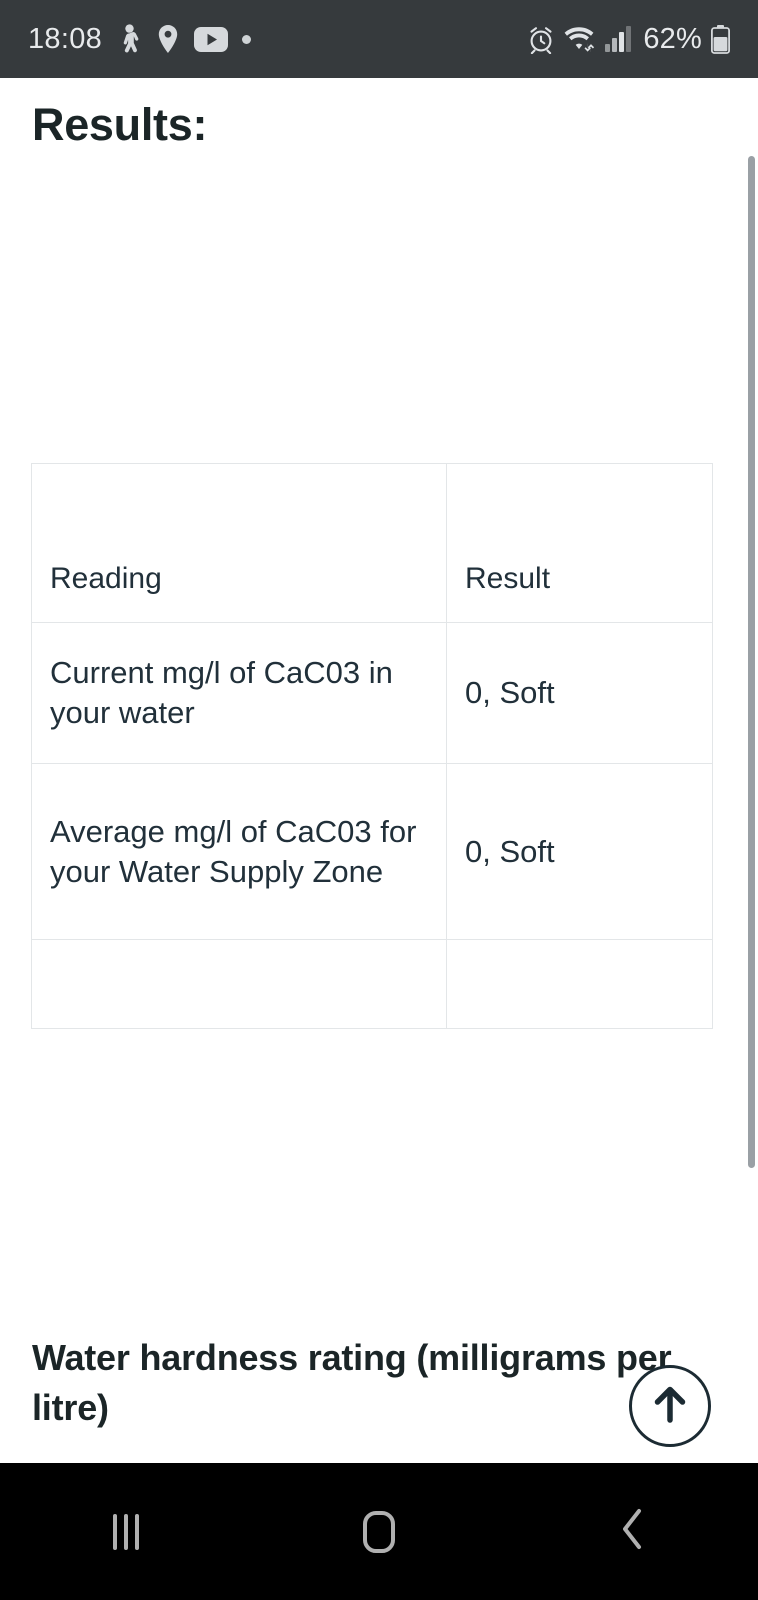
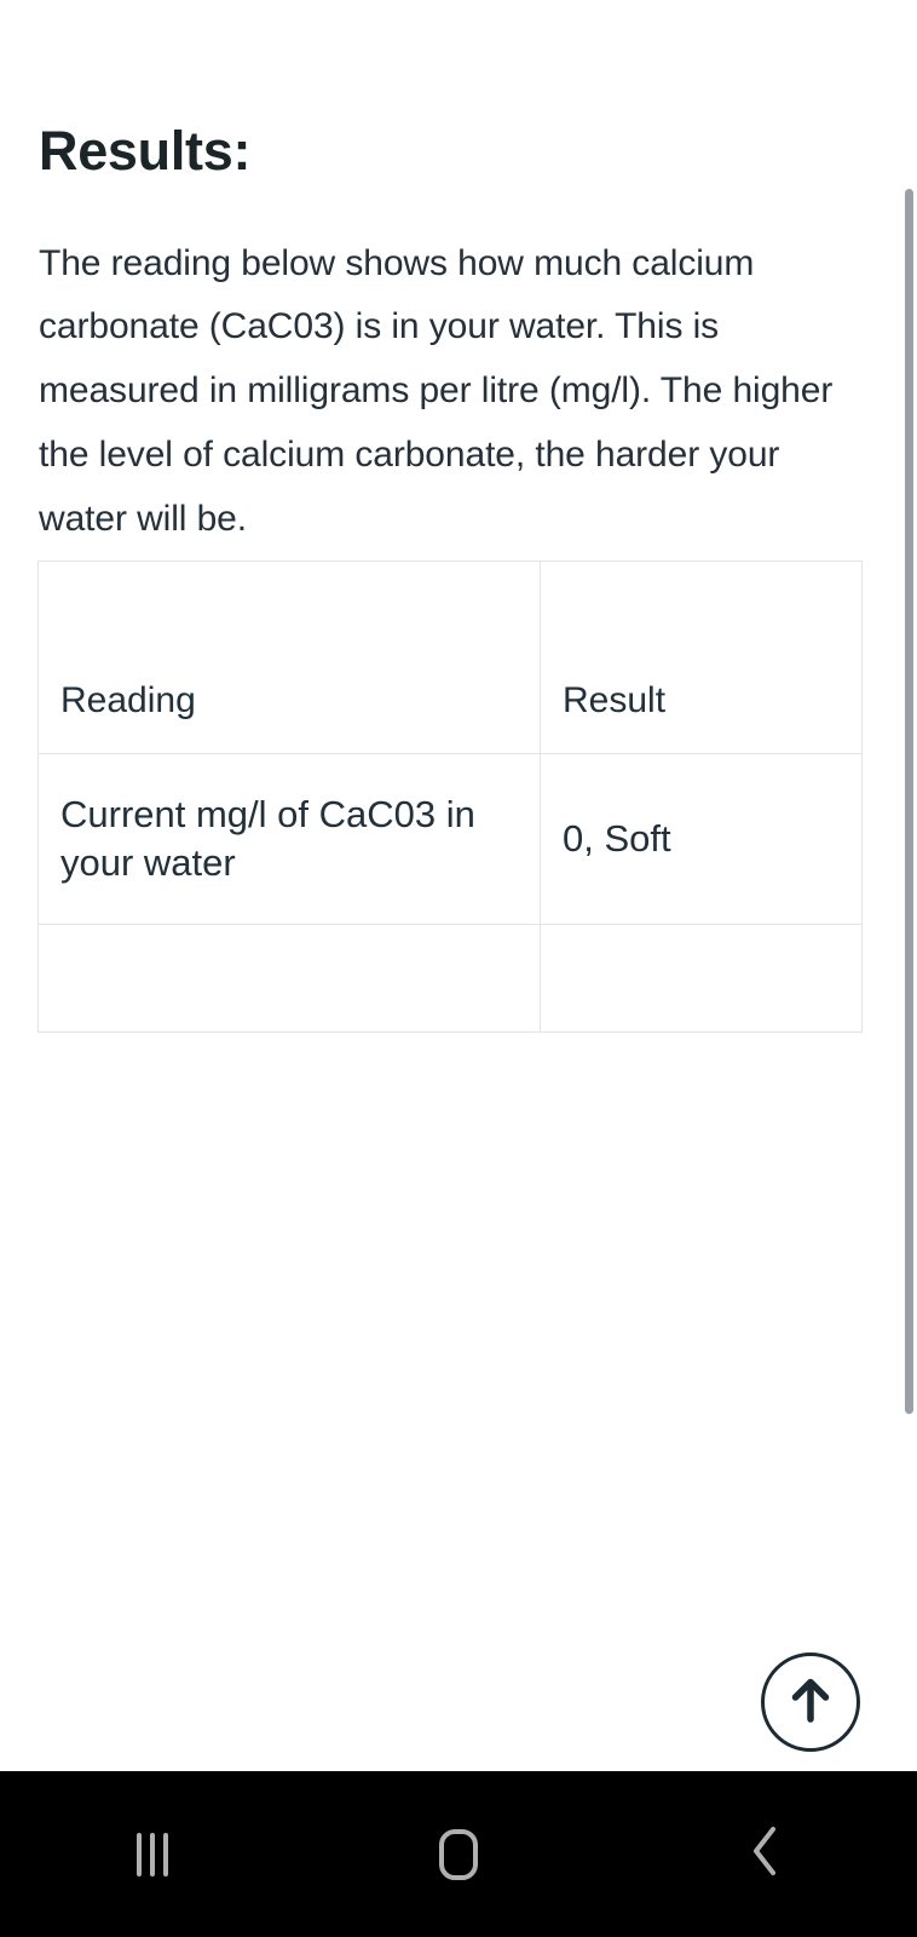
- 18:08
- 62%
  Results:
+ The reading below shows how much calcium carbonate (CaC03) is in your water. This is measured in milligrams per litre (mg/l). The higher the level of calcium carbonate, the harder your water will be.
  Reading	Result
  Current mg/l of CaC03 in your water	0, Soft
- Average mg/l of CaC03 for your Water Supply Zone	0, Soft
- Water hardness rating (milligrams per litre)
